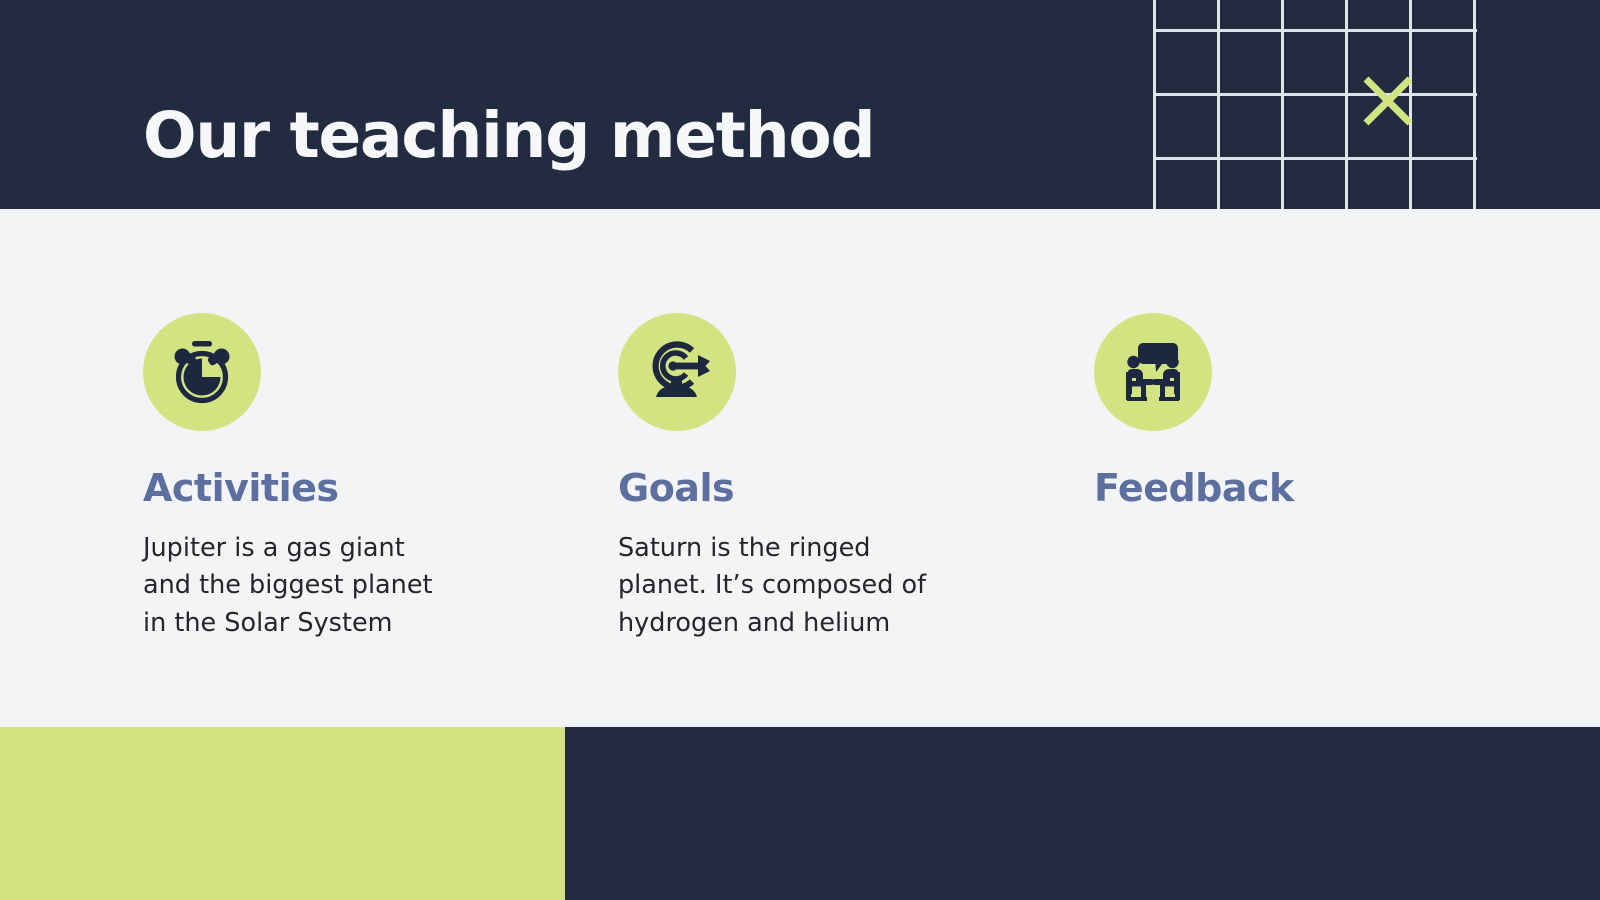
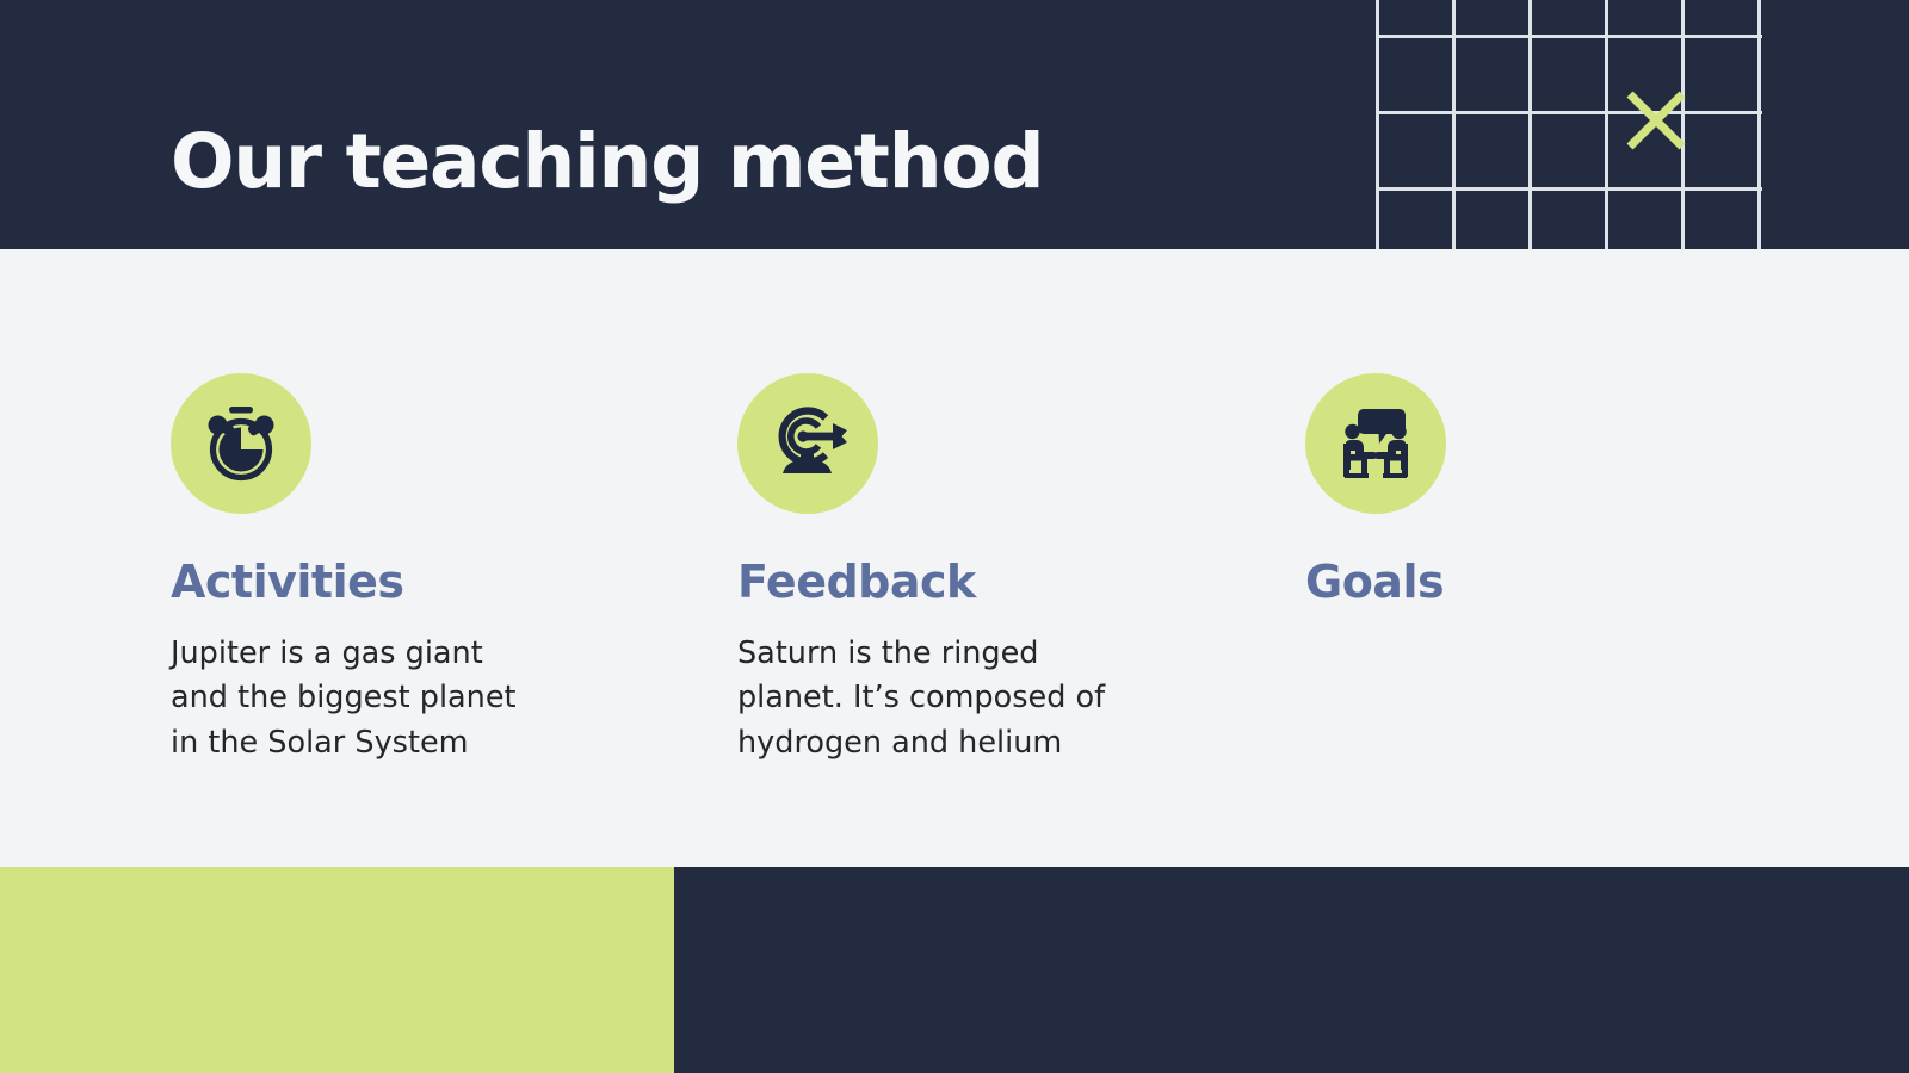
  Our teaching method
  Activities
  Jupiter is a gas giant
  and the biggest planet
  in the Solar System
- Goals
+ Feedback
  Saturn is the ringed
  planet. It’s composed of
  hydrogen and helium
- Feedback
+ Goals
